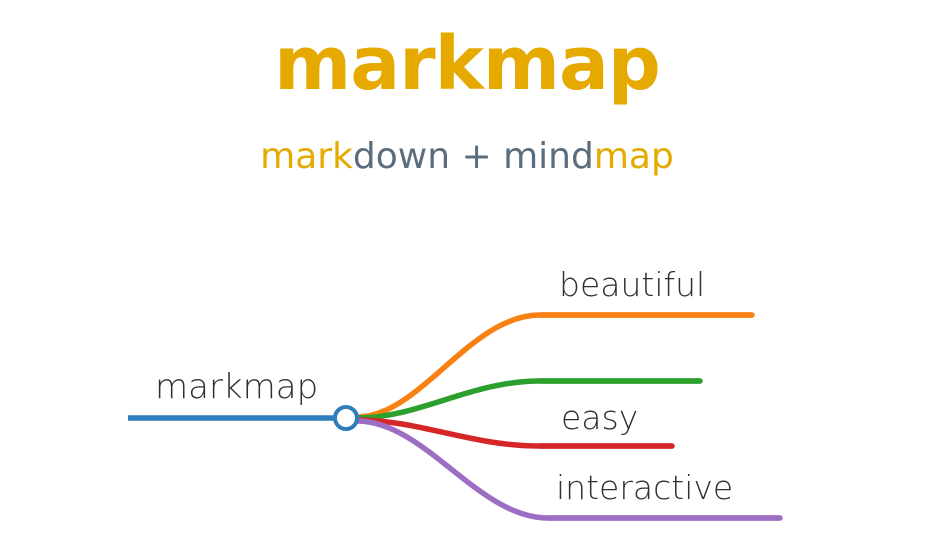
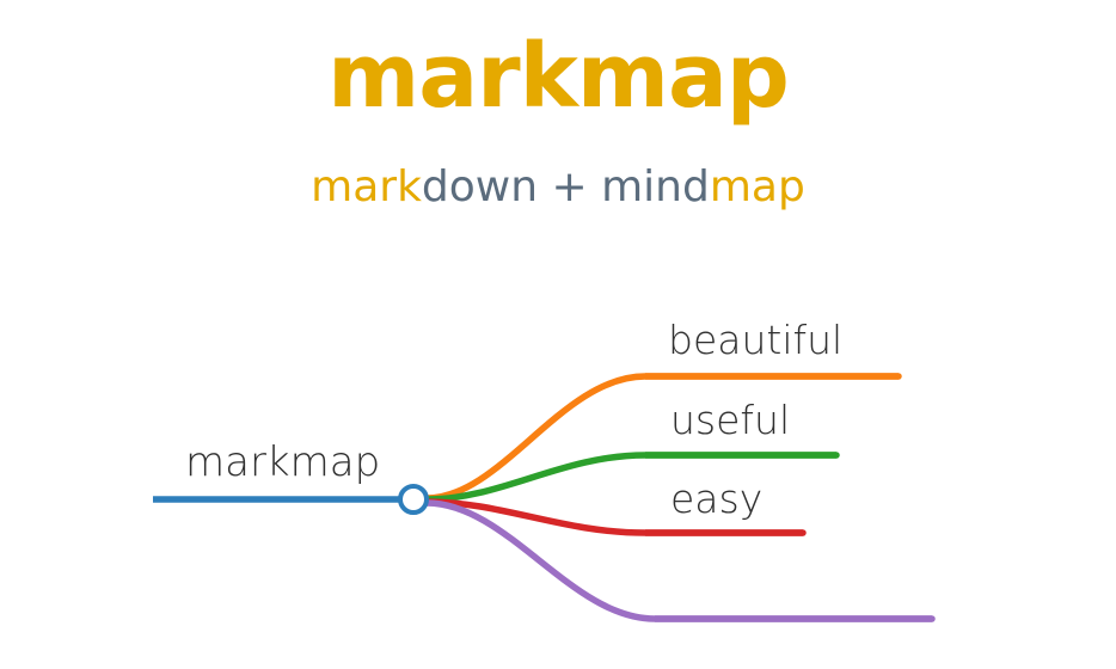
  markmap
  markdown + mindmap
  markmap
  beautiful
+ useful
  easy
- interactive
